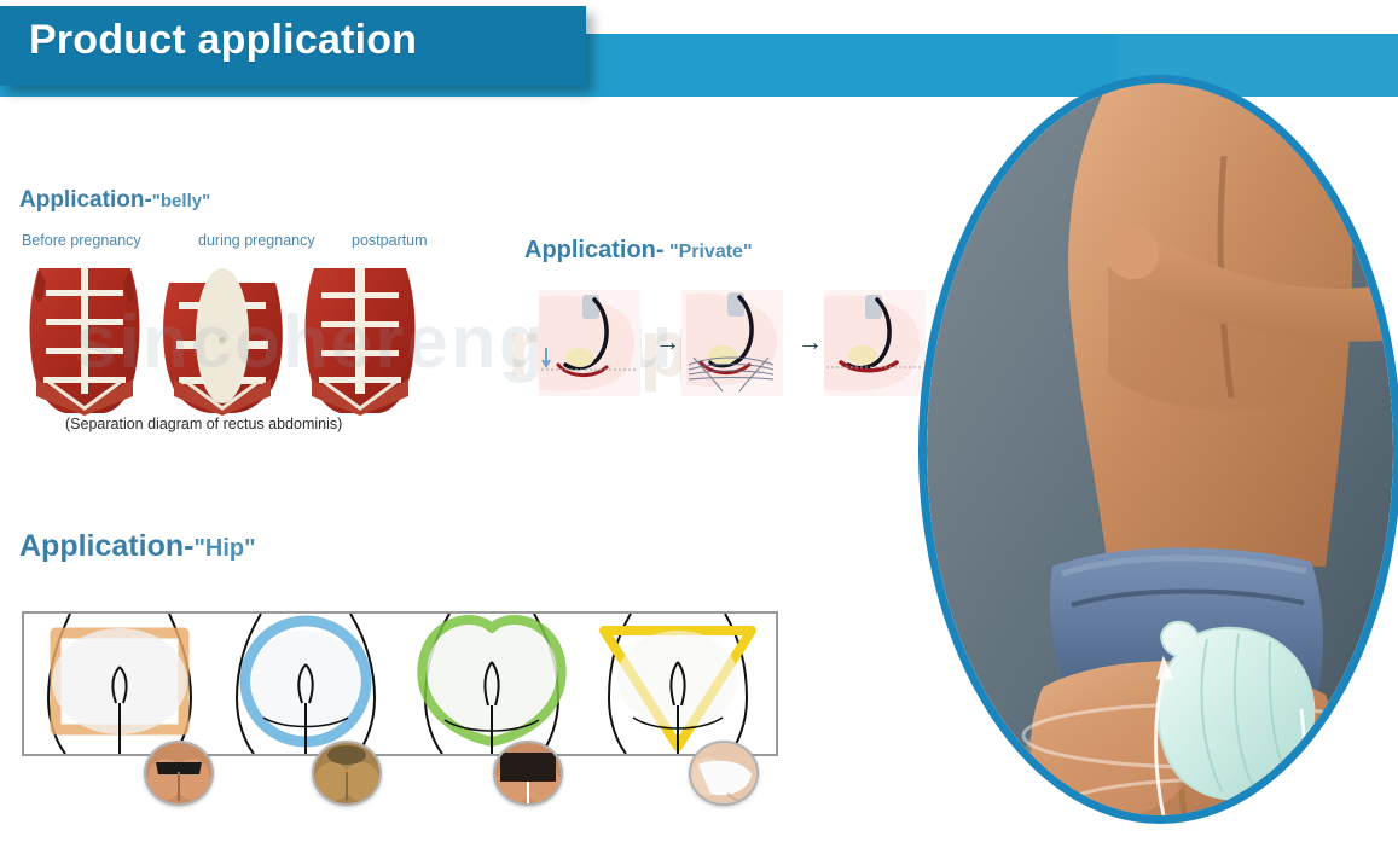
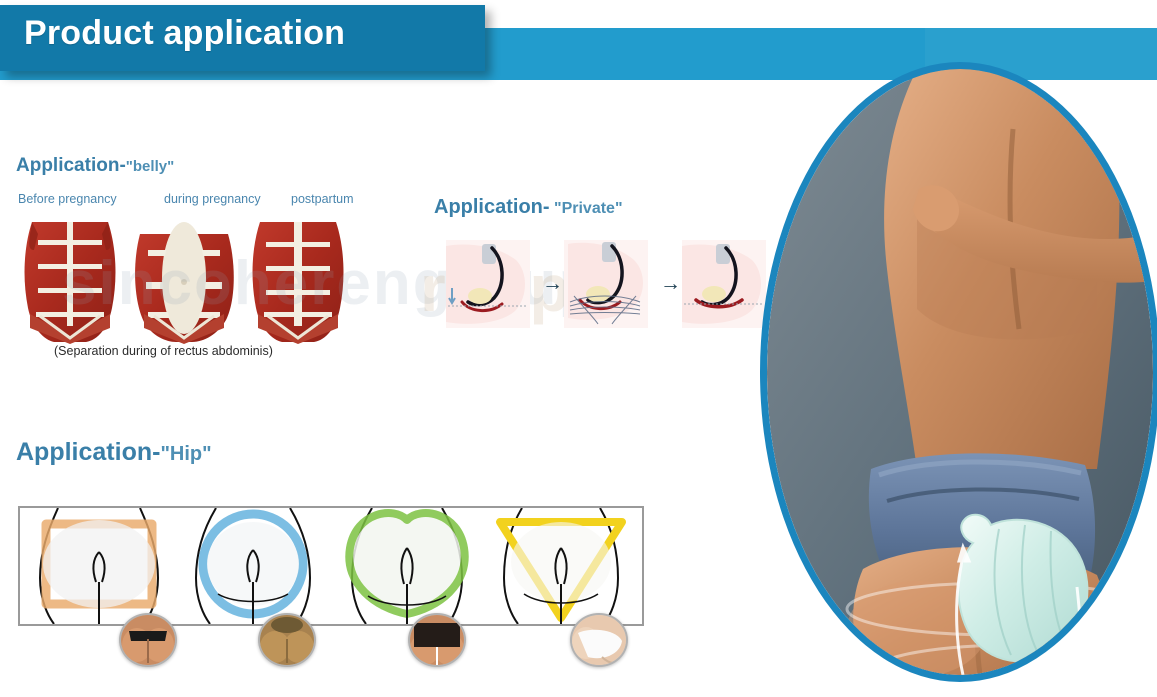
  Product application
  Application-"belly"
  Before pregnancy
  during pregnancy
  postpartum
  sincoherengu
- (Separation diagram of rectus abdominis)
+ (Separation during of rectus abdominis)
  Application- "Private"
  →
  →
  Application-"Hip"
